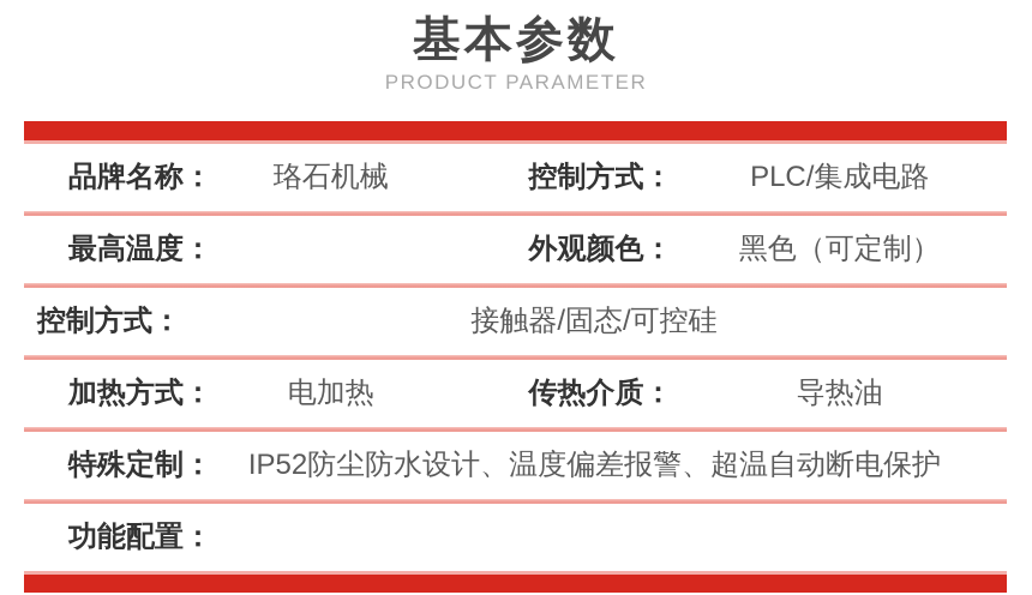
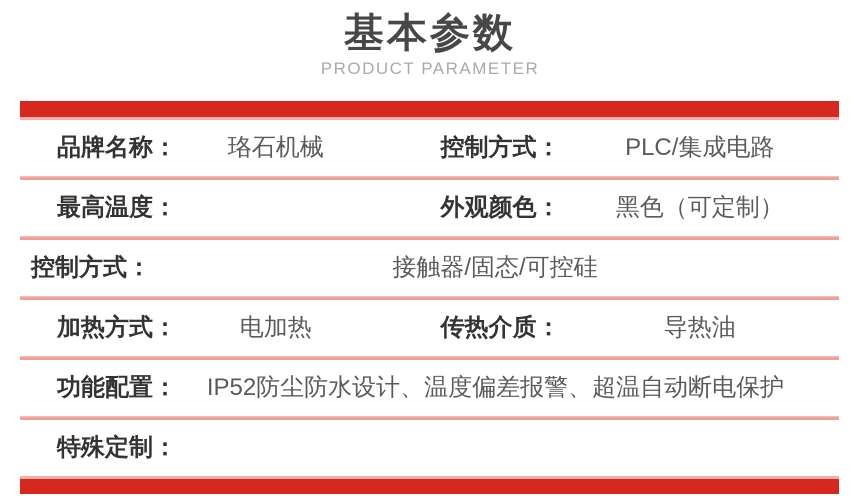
  基本参数
  PRODUCT PARAMETER
  品牌名称：
  珞石机械
  控制方式：
  PLC/集成电路
  最高温度：
  外观颜色：
  黑色（可定制）
  控制方式：
  接触器/固态/可控硅
  加热方式：
  电加热
  传热介质：
  导热油
- 特殊定制：
+ 功能配置：
  IP52防尘防水设计、温度偏差报警、超温自动断电保护
- 功能配置：
+ 特殊定制：
